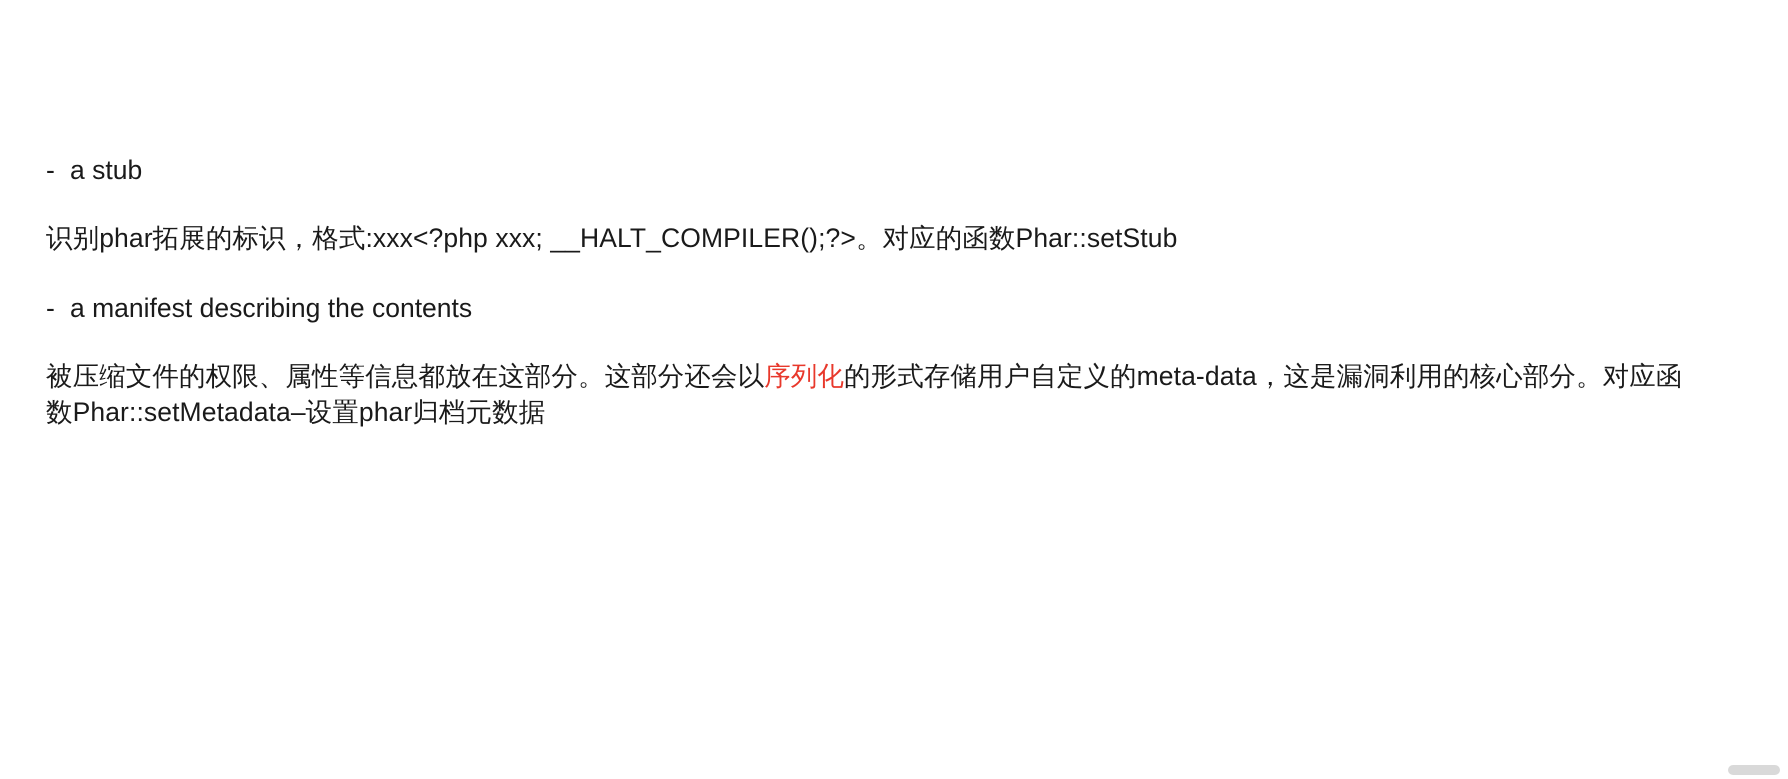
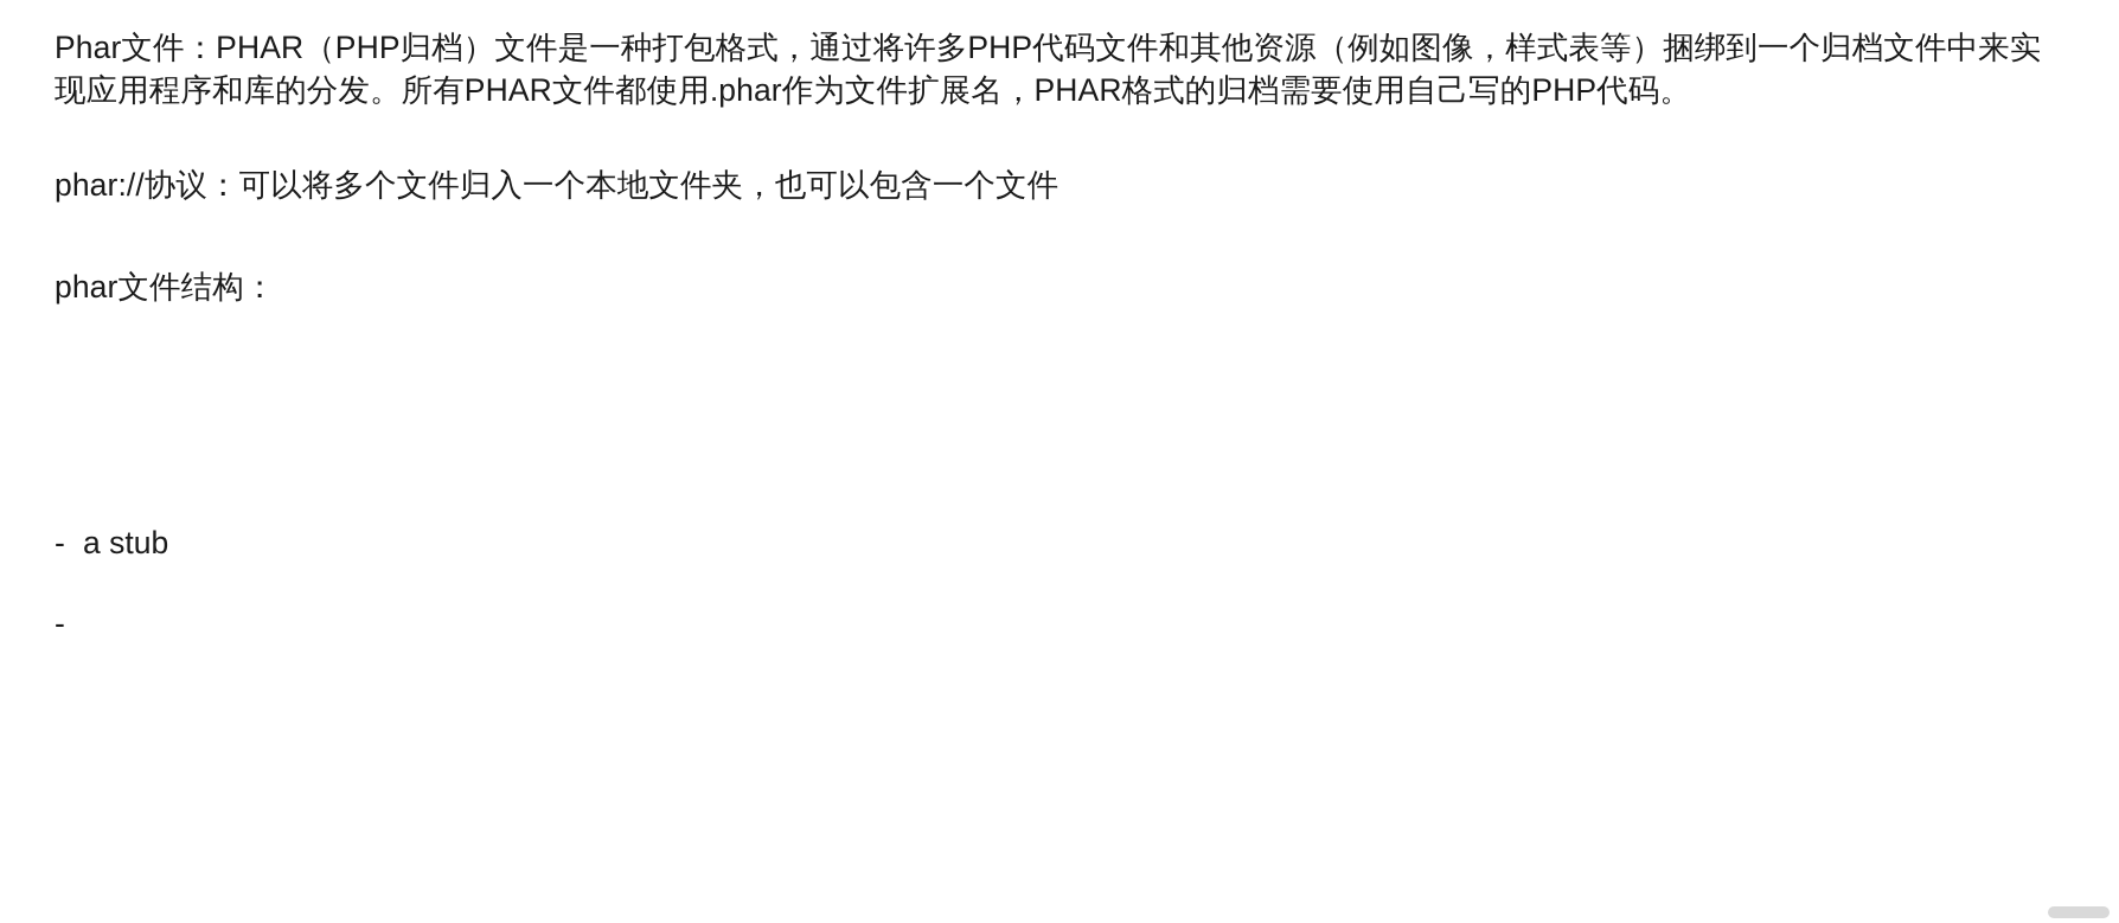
+ Phar文件：PHAR（PHP归档）文件是一种打包格式，通过将许多PHP代码文件和其他资源（例如图像，样式表等）捆绑到一个归档文件中来实现应用程序和库的分发。所有PHAR文件都使用.phar作为文件扩展名，PHAR格式的归档需要使用自己写的PHP代码。
+ phar://协议：可以将多个文件归入一个本地文件夹，也可以包含一个文件
+ phar文件结构：
  -
  a stub
- 识别phar拓展的标识，格式:xxx<?php xxx; __HALT_COMPILER();?>。对应的函数Phar::setStub
  -
- a manifest describing the contents
- 被压缩文件的权限、属性等信息都放在这部分。这部分还会以序列化的形式存储用户自定义的meta-data，这是漏洞利用的核心部分。对应函数Phar::setMetadata–设置phar归档元数据
